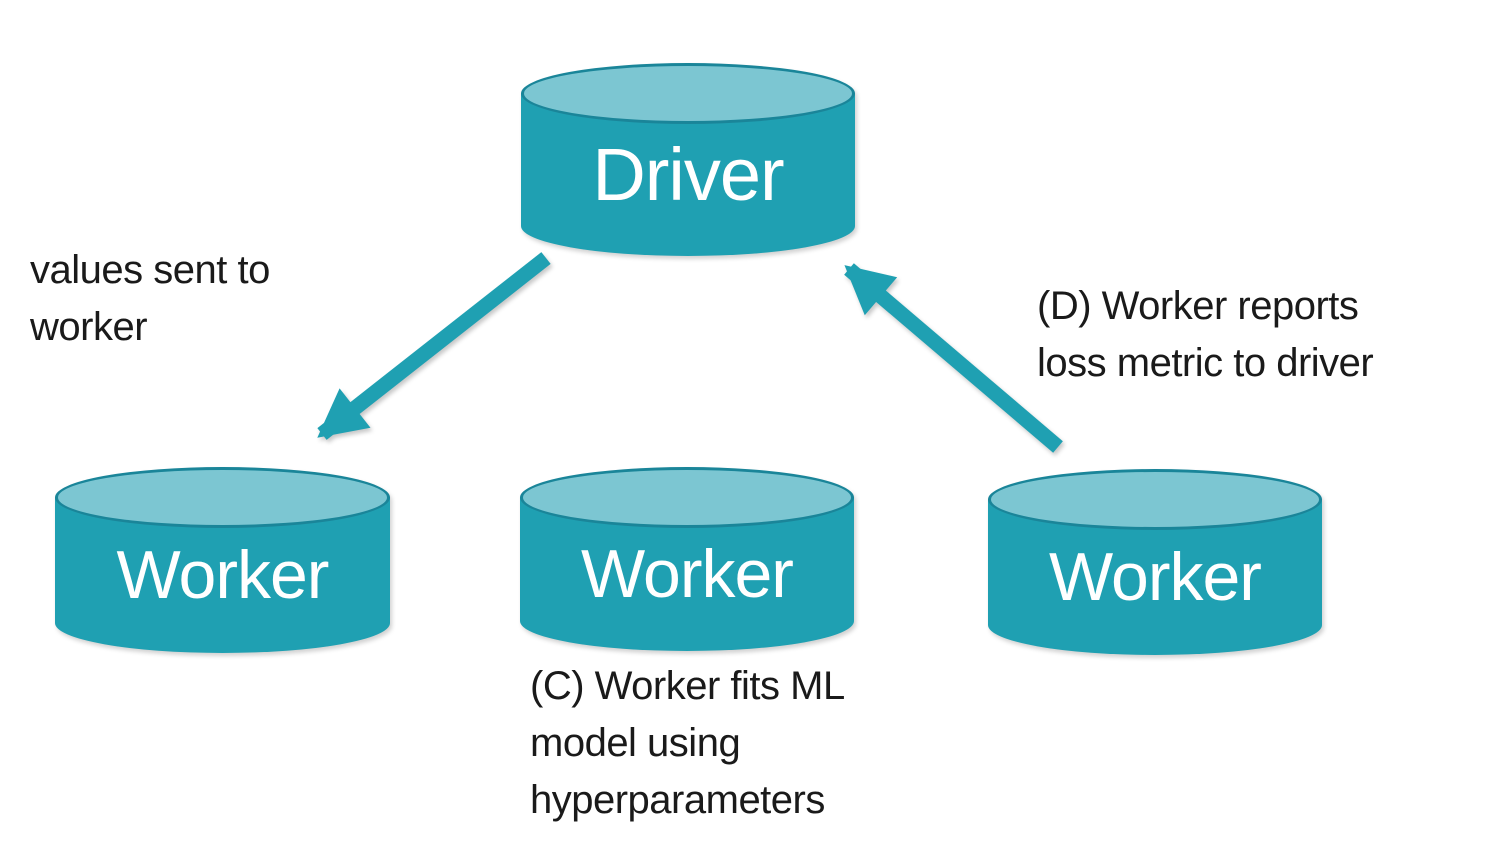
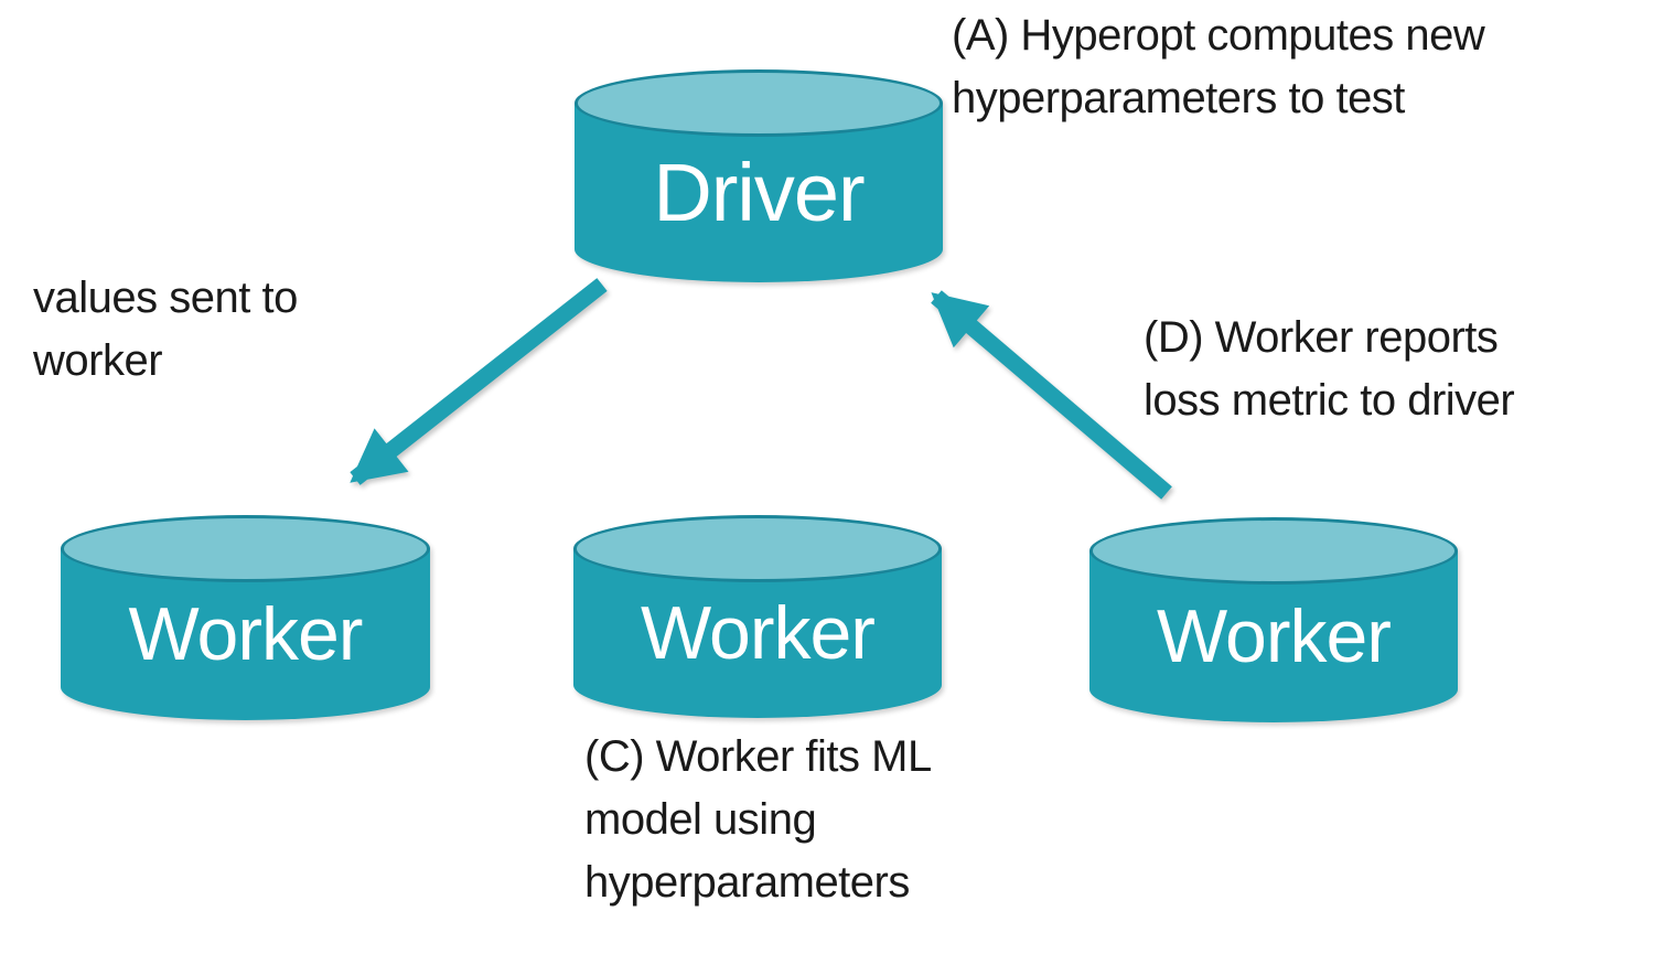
  Driver
  Worker
  Worker
  Worker
+ (A) Hyperopt computes new
+ hyperparameters to test
  values sent to
  worker
  (C) Worker fits ML
  model using
  hyperparameters
  (D) Worker reports
  loss metric to driver
